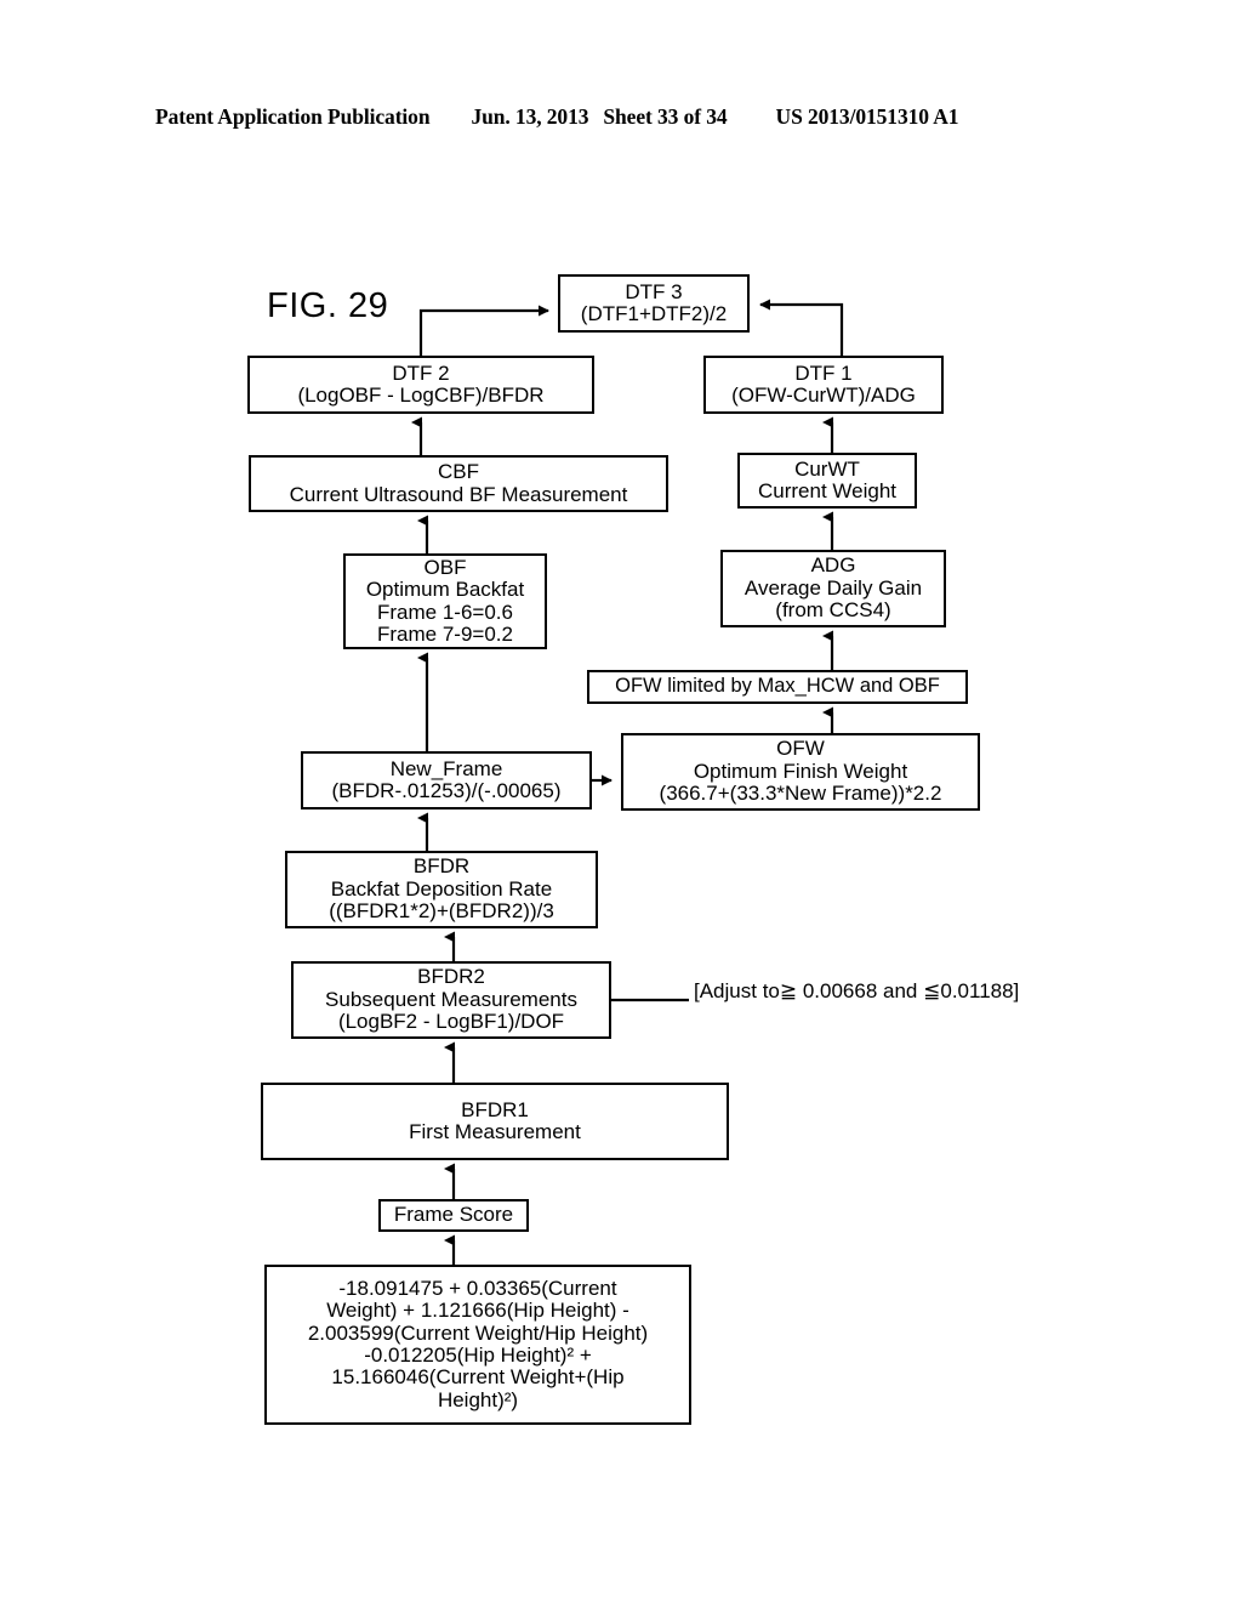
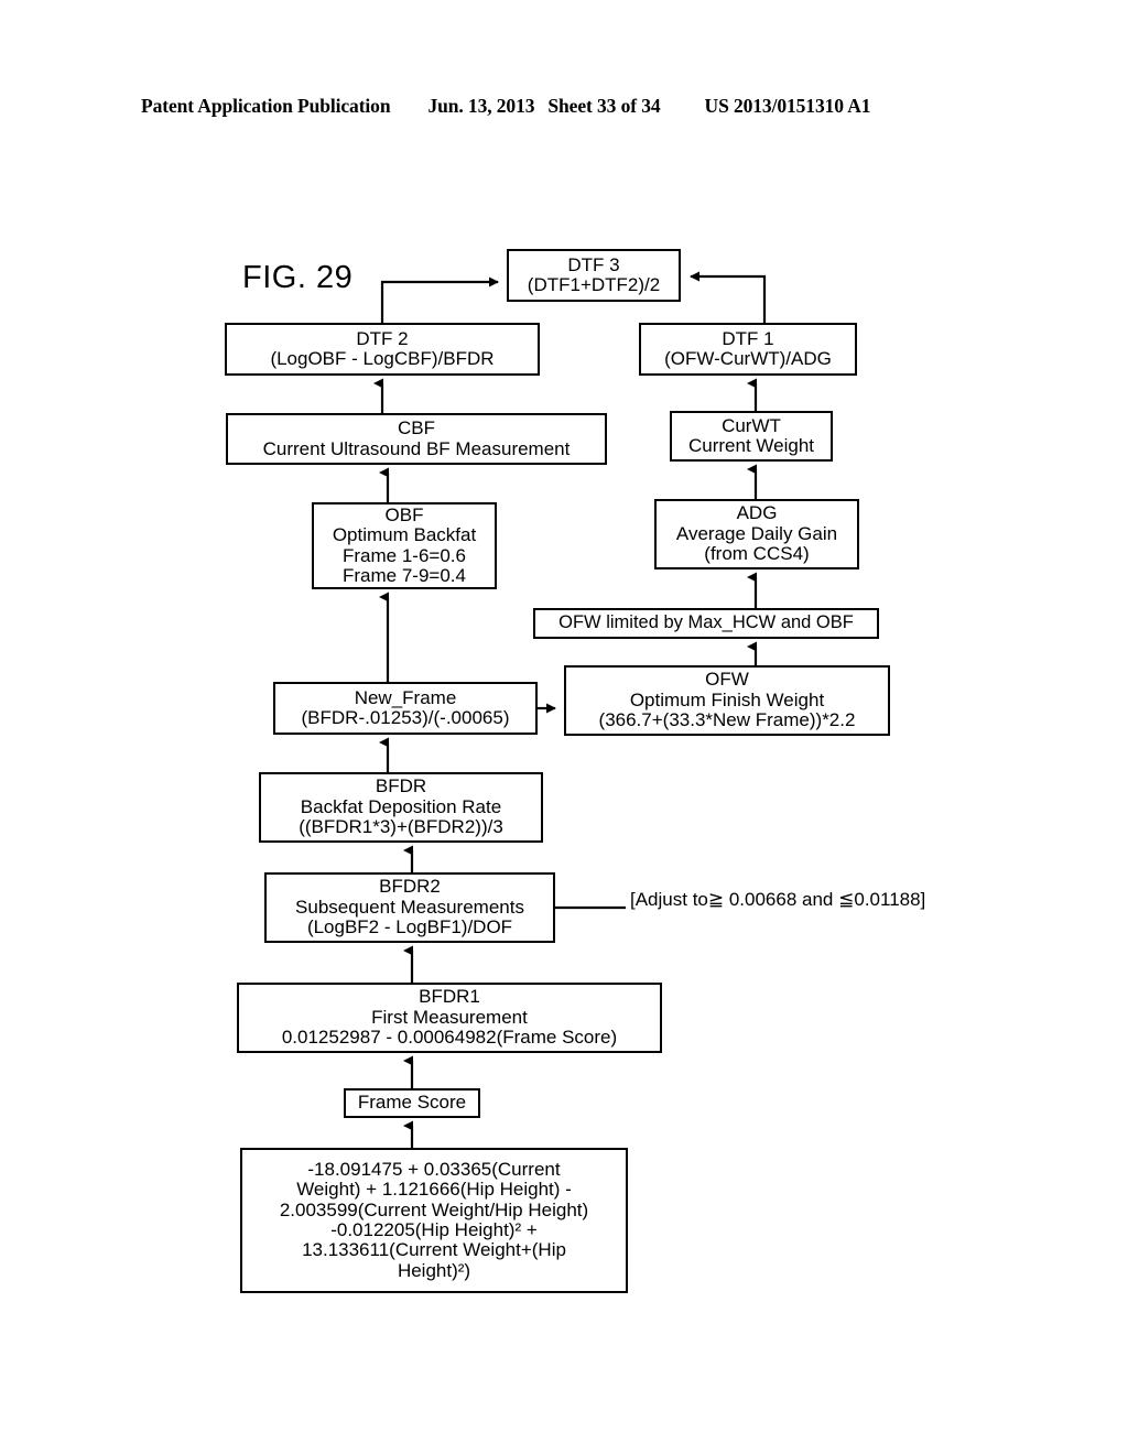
  Patent Application Publication
  Jun. 13, 2013
  Sheet 33 of 34
  US 2013/0151310 A1
  FIG. 29
  DTF 3
  (DTF1+DTF2)/2
  DTF 2
  (LogOBF - LogCBF)/BFDR
  DTF 1
  (OFW-CurWT)/ADG
  CBF
  Current Ultrasound BF Measurement
  CurWT
  Current Weight
  OBF
  Optimum Backfat
  Frame 1-6=0.6
- Frame 7-9=0.2
+ Frame 7-9=0.4
  ADG
  Average Daily Gain
  (from CCS4)
  OFW limited by Max_HCW and OBF
  New_Frame
  (BFDR-.01253)/(-.00065)
  OFW
  Optimum Finish Weight
  (366.7+(33.3*New Frame))*2.2
  BFDR
  Backfat Deposition Rate
- ((BFDR1*2)+(BFDR2))/3
+ ((BFDR1*3)+(BFDR2))/3
  BFDR2
  Subsequent Measurements
  (LogBF2 - LogBF1)/DOF
  BFDR1
  First Measurement
+ 0.01252987 - 0.00064982(Frame Score)
  Frame Score
  -18.091475 + 0.03365(Current
  Weight) + 1.121666(Hip Height) -
  2.003599(Current Weight/Hip Height)
  -0.012205(Hip Height)² +
- 15.166046(Current Weight+(Hip
+ 13.133611(Current Weight+(Hip
  Height)²)
  [Adjust to≧ 0.00668 and ≦0.01188]
